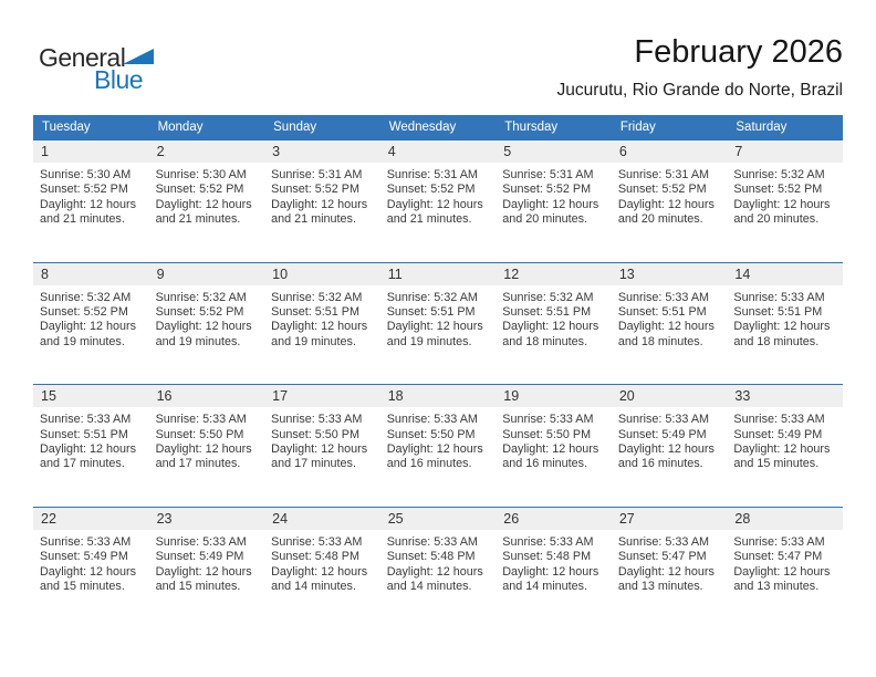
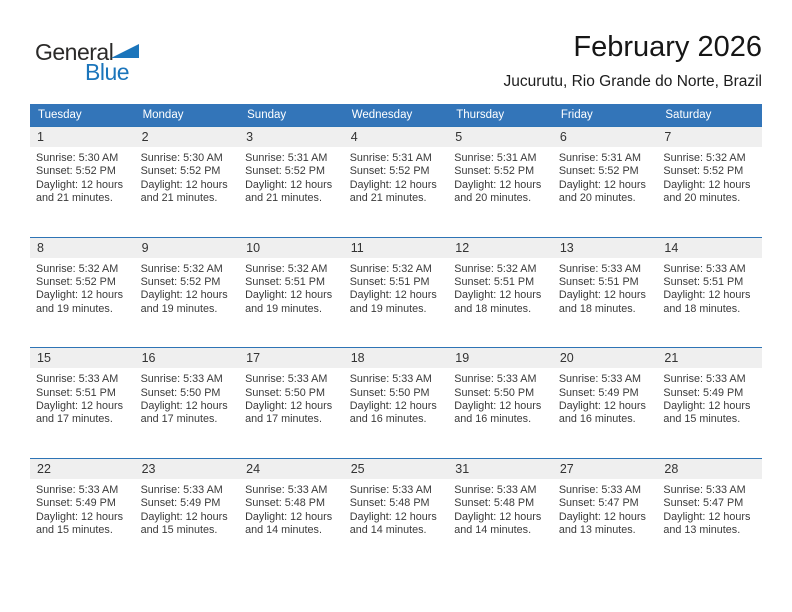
  General
  Blue
  February 2026
  Jucurutu, Rio Grande do Norte, Brazil
  Tuesday
  Monday
  Sunday
  Wednesday
  Thursday
  Friday
  Saturday
  1
  Sunrise: 5:30 AM
  Sunset: 5:52 PM
  Daylight: 12 hours
  and 21 minutes.
  2
  Sunrise: 5:30 AM
  Sunset: 5:52 PM
  Daylight: 12 hours
  and 21 minutes.
  3
  Sunrise: 5:31 AM
  Sunset: 5:52 PM
  Daylight: 12 hours
  and 21 minutes.
  4
  Sunrise: 5:31 AM
  Sunset: 5:52 PM
  Daylight: 12 hours
  and 21 minutes.
  5
  Sunrise: 5:31 AM
  Sunset: 5:52 PM
  Daylight: 12 hours
  and 20 minutes.
  6
  Sunrise: 5:31 AM
  Sunset: 5:52 PM
  Daylight: 12 hours
  and 20 minutes.
  7
  Sunrise: 5:32 AM
  Sunset: 5:52 PM
  Daylight: 12 hours
  and 20 minutes.
  8
  Sunrise: 5:32 AM
  Sunset: 5:52 PM
  Daylight: 12 hours
  and 19 minutes.
  9
  Sunrise: 5:32 AM
  Sunset: 5:52 PM
  Daylight: 12 hours
  and 19 minutes.
  10
  Sunrise: 5:32 AM
  Sunset: 5:51 PM
  Daylight: 12 hours
  and 19 minutes.
  11
  Sunrise: 5:32 AM
  Sunset: 5:51 PM
  Daylight: 12 hours
  and 19 minutes.
  12
  Sunrise: 5:32 AM
  Sunset: 5:51 PM
  Daylight: 12 hours
  and 18 minutes.
  13
  Sunrise: 5:33 AM
  Sunset: 5:51 PM
  Daylight: 12 hours
  and 18 minutes.
  14
  Sunrise: 5:33 AM
  Sunset: 5:51 PM
  Daylight: 12 hours
  and 18 minutes.
  15
  Sunrise: 5:33 AM
  Sunset: 5:51 PM
  Daylight: 12 hours
  and 17 minutes.
  16
  Sunrise: 5:33 AM
  Sunset: 5:50 PM
  Daylight: 12 hours
  and 17 minutes.
  17
  Sunrise: 5:33 AM
  Sunset: 5:50 PM
  Daylight: 12 hours
  and 17 minutes.
  18
  Sunrise: 5:33 AM
  Sunset: 5:50 PM
  Daylight: 12 hours
  and 16 minutes.
  19
  Sunrise: 5:33 AM
  Sunset: 5:50 PM
  Daylight: 12 hours
  and 16 minutes.
  20
  Sunrise: 5:33 AM
  Sunset: 5:49 PM
  Daylight: 12 hours
  and 16 minutes.
- 33
+ 21
  Sunrise: 5:33 AM
  Sunset: 5:49 PM
  Daylight: 12 hours
  and 15 minutes.
  22
  Sunrise: 5:33 AM
  Sunset: 5:49 PM
  Daylight: 12 hours
  and 15 minutes.
  23
  Sunrise: 5:33 AM
  Sunset: 5:49 PM
  Daylight: 12 hours
  and 15 minutes.
  24
  Sunrise: 5:33 AM
  Sunset: 5:48 PM
  Daylight: 12 hours
  and 14 minutes.
  25
  Sunrise: 5:33 AM
  Sunset: 5:48 PM
  Daylight: 12 hours
  and 14 minutes.
- 26
+ 31
  Sunrise: 5:33 AM
  Sunset: 5:48 PM
  Daylight: 12 hours
  and 14 minutes.
  27
  Sunrise: 5:33 AM
  Sunset: 5:47 PM
  Daylight: 12 hours
  and 13 minutes.
  28
  Sunrise: 5:33 AM
  Sunset: 5:47 PM
  Daylight: 12 hours
  and 13 minutes.
